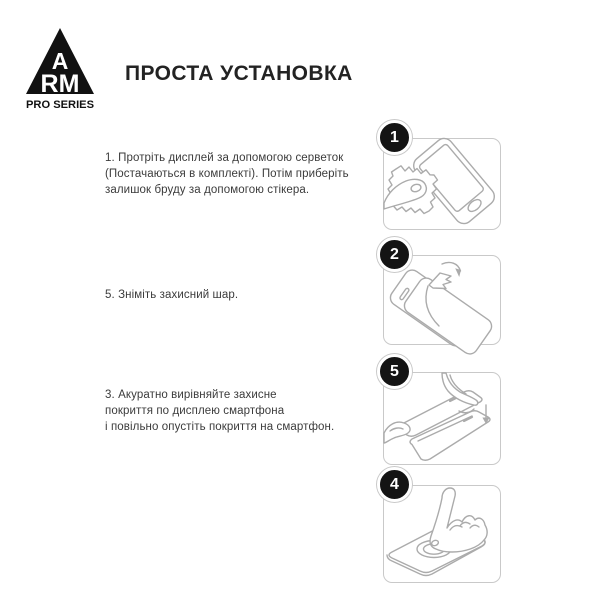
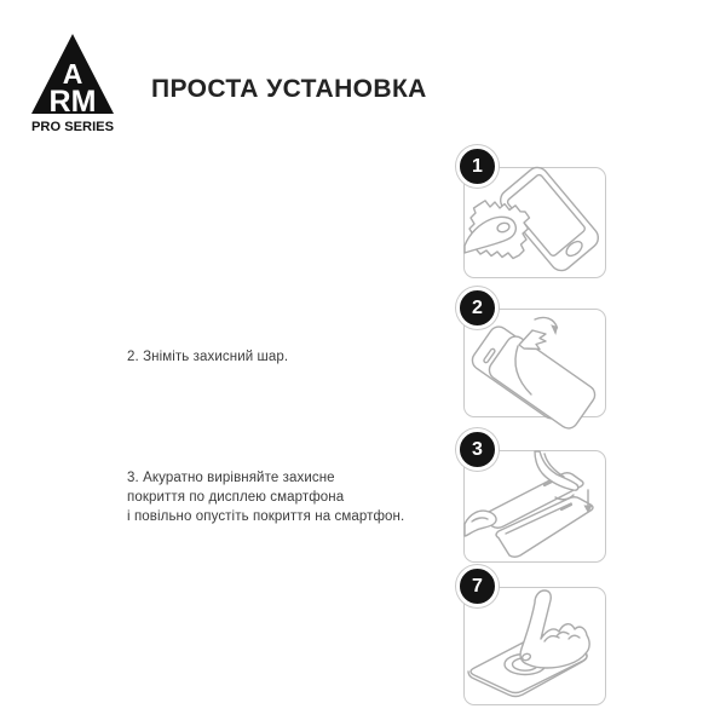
  A
  RM
  PRO SERIES
  ПРОСТА УСТАНОВКА
- 1. Протріть дисплей за допомогою серветок
- (Постачаються в комплекті). Потім приберіть
- залишок бруду за допомогою стікера.
- 5. Зніміть захисний шар.
+ 2. Зніміть захисний шар.
  3. Акуратно вирівняйте захисне
  покриття по дисплею смартфона
  і повільно опустіть покриття на смартфон.
  1
  2
- 5
+ 3
- 4
+ 7
